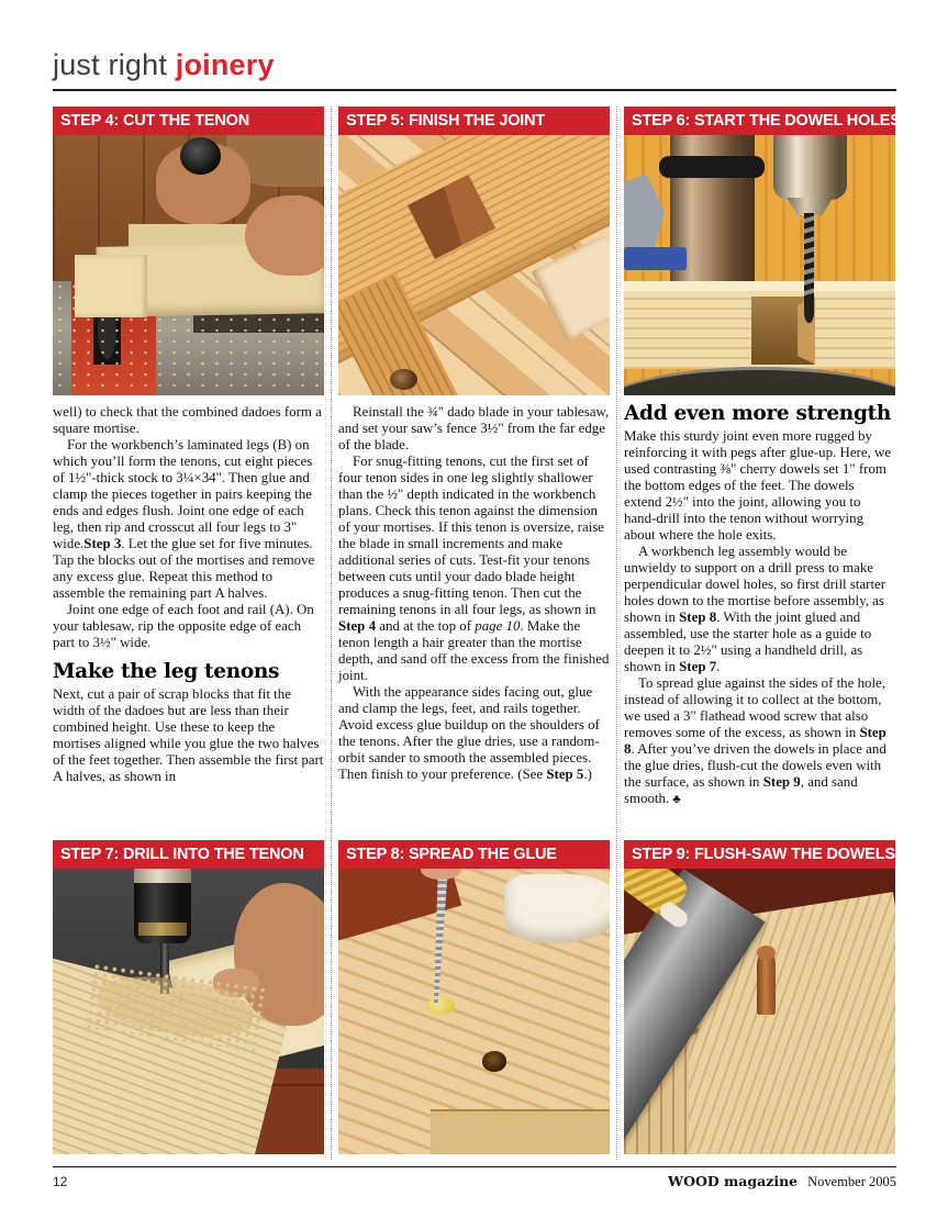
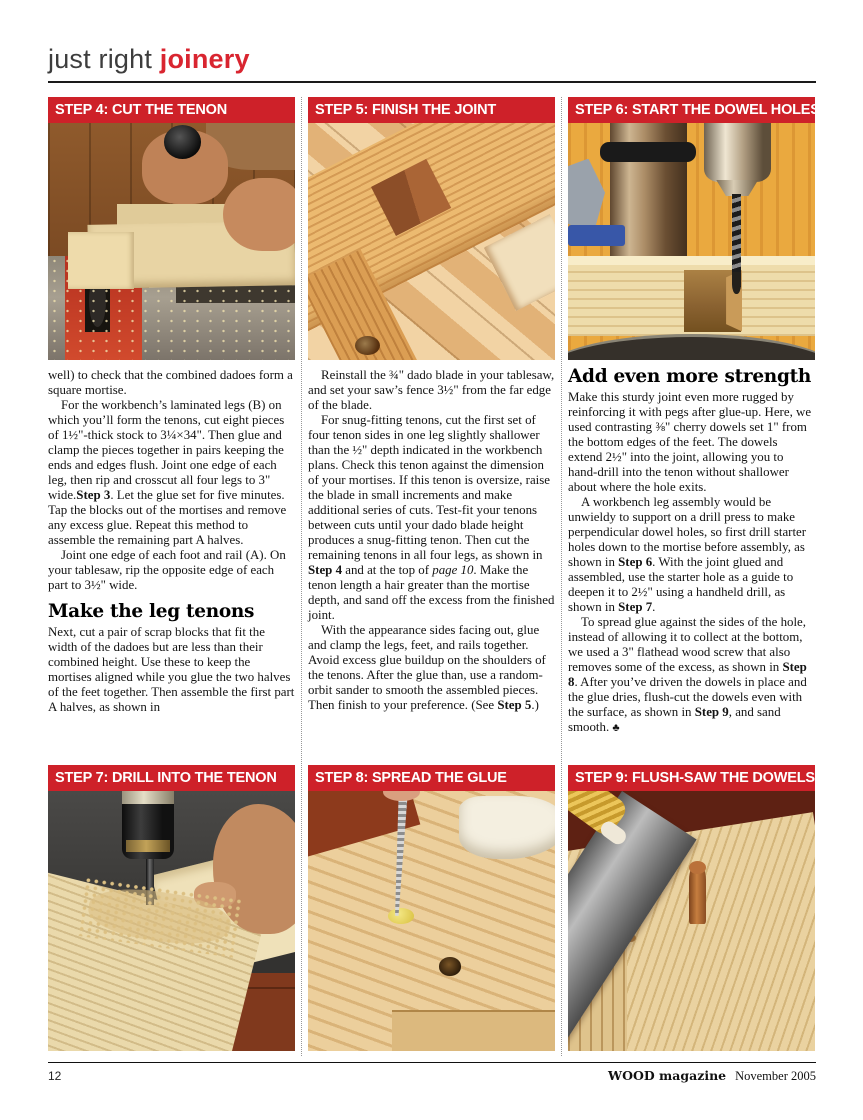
  just right joinery
  STEP 4: CUT THE TENON
  STEP 5: FINISH THE JOINT
  STEP 6: START THE DOWEL HOLE
  well) to check that the combined dadoes form a square mortise.
  For the workbench’s laminated legs (B) on which you’ll form the tenons, cut eight pieces of 1½"-thick stock to 3¼×34". Then glue and clamp the pieces together in pairs keeping the ends and edges flush. Joint one edge of each leg, then rip and crosscut all four legs to 3" wide.Step 3. Let the glue set for five minutes. Tap the blocks out of the mortises and remove any excess glue. Repeat this method to assemble the remaining part A halves.
  Joint one edge of each foot and rail (A). On your tablesaw, rip the opposite edge of each part to 3½" wide.
  Make the leg tenons
  Next, cut a pair of scrap blocks that fit the width of the dadoes but are less than their combined height. Use these to keep the mortises aligned while you glue the two halves of the feet together. Then assemble the first part A halves, as shown in
  Reinstall the ¾" dado blade in your tablesaw, and set your saw’s fence 3½" from the far edge of the blade.
  For snug-fitting tenons, cut the first set of four tenon sides in one leg slightly shallower than the ½" depth indicated in the workbench plans. Check this tenon against the dimension of your mortises. If this tenon is oversize, raise the blade in small increments and make additional series of cuts. Test-fit your tenons between cuts until your dado blade height produces a snug-fitting tenon. Then cut the remaining tenons in all four legs, as shown in Step 4 and at the top of page 10. Make the tenon length a hair greater than the mortise depth, and sand off the excess from the finished joint.
- With the appearance sides facing out, glue and clamp the legs, feet, and rails together. Avoid excess glue buildup on the shoulders of the tenons. After the glue dries, use a random-orbit sander to smooth the assembled pieces. Then finish to your preference. (See Step 5.)
+ With the appearance sides facing out, glue and clamp the legs, feet, and rails together. Avoid excess glue buildup on the shoulders of the tenons. After the glue than, use a random-orbit sander to smooth the assembled pieces. Then finish to your preference. (See Step 5.)
  Add even more strength
- Make this sturdy joint even more rugged by reinforcing it with pegs after glue-up. Here, we used contrasting ⅜" cherry dowels set 1" from the bottom edges of the feet. The dowels extend 2½" into the joint, allowing you to hand-drill into the tenon without worrying about where the hole exits.
+ Make this sturdy joint even more rugged by reinforcing it with pegs after glue-up. Here, we used contrasting ⅜" cherry dowels set 1" from the bottom edges of the feet. The dowels extend 2½" into the joint, allowing you to hand-drill into the tenon without shallower about where the hole exits.
- A workbench leg assembly would be unwieldy to support on a drill press to make perpendicular dowel holes, so first drill starter holes down to the mortise before assembly, as shown in Step 8. With the joint glued and assembled, use the starter hole as a guide to deepen it to 2½" using a handheld drill, as shown in Step 7.
+ A workbench leg assembly would be unwieldy to support on a drill press to make perpendicular dowel holes, so first drill starter holes down to the mortise before assembly, as shown in Step 6. With the joint glued and assembled, use the starter hole as a guide to deepen it to 2½" using a handheld drill, as shown in Step 7.
  To spread glue against the sides of the hole, instead of allowing it to collect at the bottom, we used a 3" flathead wood screw that also removes some of the excess, as shown in Step 8. After you’ve driven the dowels in place and the glue dries, flush-cut the dowels even with the surface, as shown in Step 9, and sand smooth. ♣
  STEP 7: DRILL INTO THE TENON
  STEP 8: SPREAD THE GLUE
  STEP 9: FLUSH-SAW THE DOWELS
  12
  WOOD magazine November 2005
